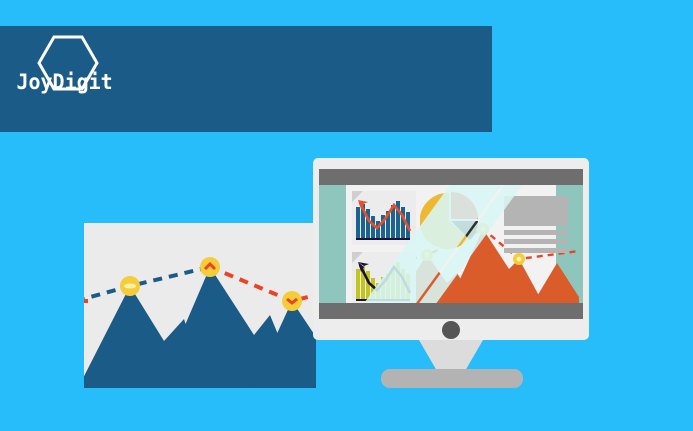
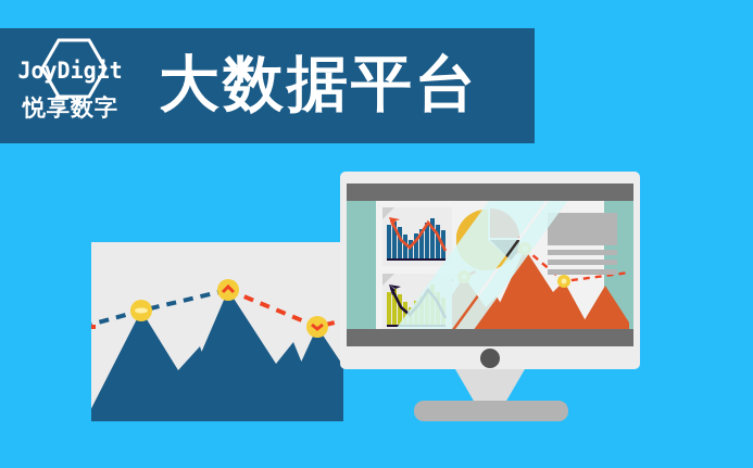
  JoyDigit
+ 悦享数字
+ 大数据平台
